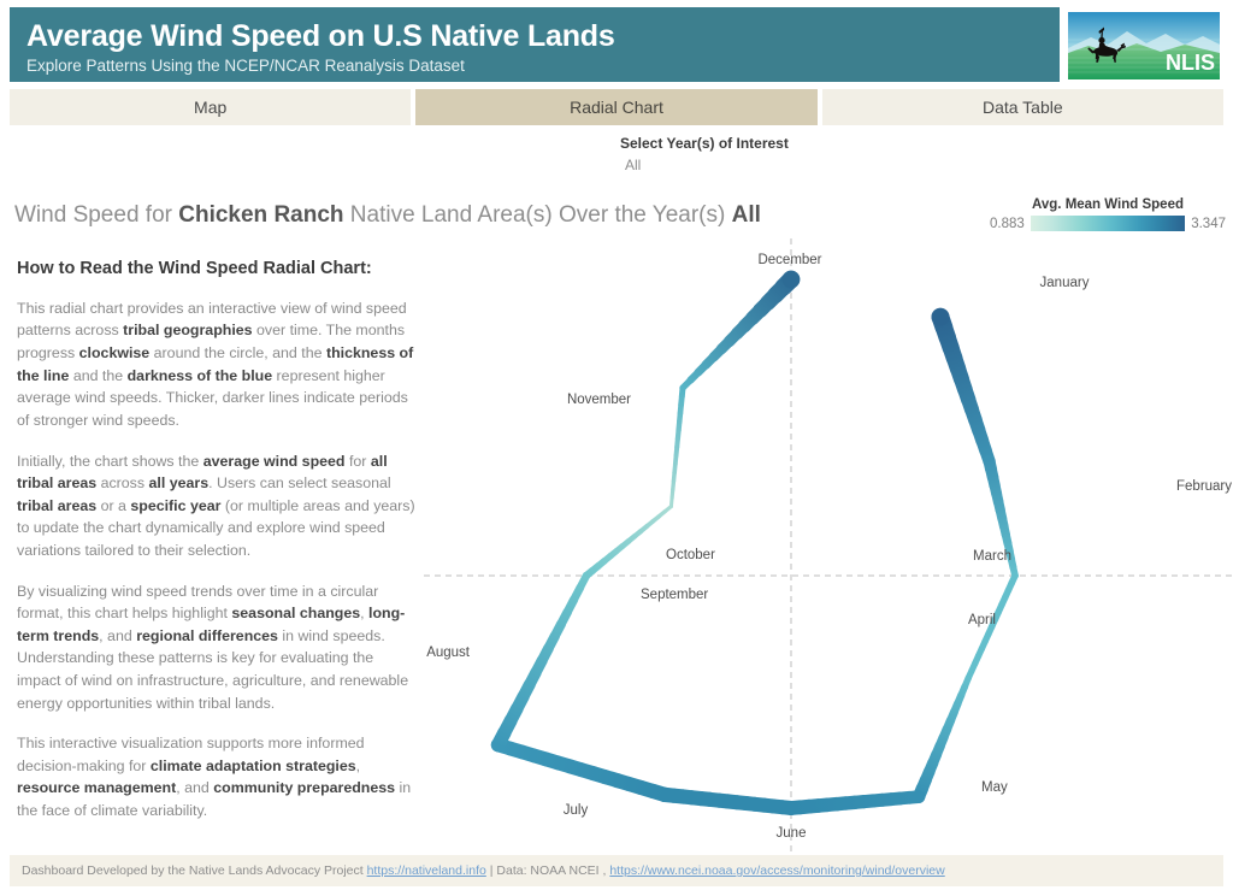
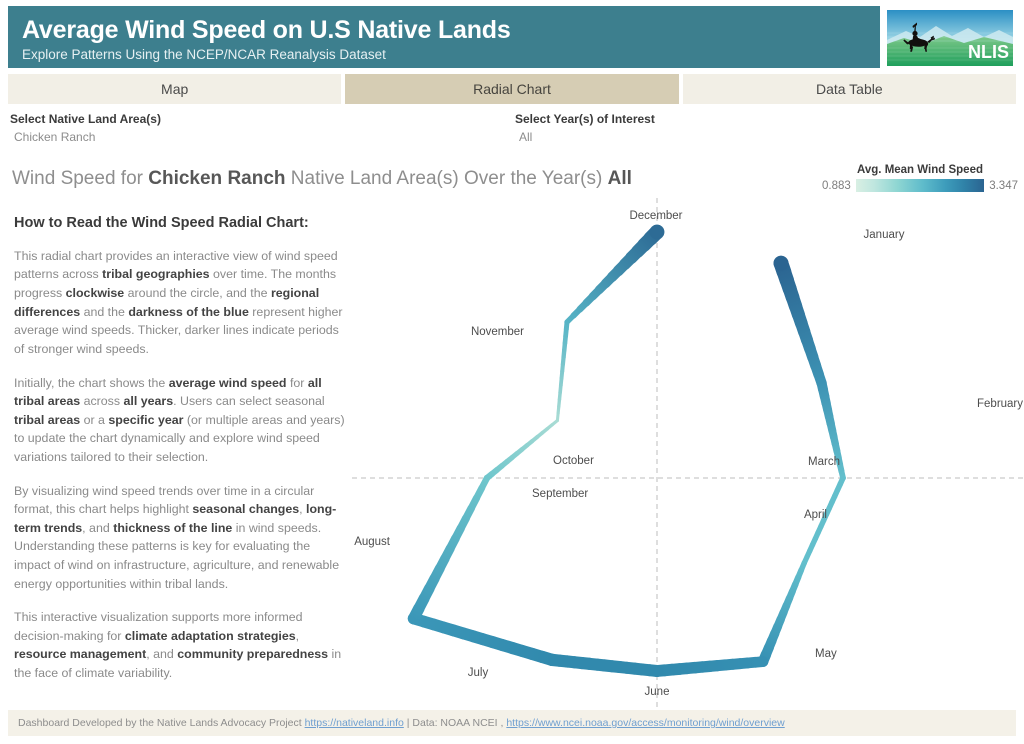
  Average Wind Speed on U.S Native Lands
  Explore Patterns Using the NCEP/NCAR Reanalysis Dataset
  NLIS
  Map
  Radial Chart
  Data Table
+ Select Native Land Area(s)
+ Chicken Ranch
  Select Year(s) of Interest
  All
  Wind Speed for Chicken Ranch Native Land Area(s) Over the Year(s) All
  Avg. Mean Wind Speed
  0.883
  3.347
  How to Read the Wind Speed Radial Chart:
- This radial chart provides an interactive view of wind speed patterns across tribal geographies over time. The months progress clockwise around the circle, and the thickness of the line and the darkness of the blue represent higher average wind speeds. Thicker, darker lines indicate periods of stronger wind speeds.
+ This radial chart provides an interactive view of wind speed patterns across tribal geographies over time. The months progress clockwise around the circle, and the regional differences and the darkness of the blue represent higher average wind speeds. Thicker, darker lines indicate periods of stronger wind speeds.
  Initially, the chart shows the average wind speed for all tribal areas across all years. Users can select seasonal tribal areas or a specific year (or multiple areas and years) to update the chart dynamically and explore wind speed variations tailored to their selection.
- By visualizing wind speed trends over time in a circular format, this chart helps highlight seasonal changes, long-term trends, and regional differences in wind speeds. Understanding these patterns is key for evaluating the impact of wind on infrastructure, agriculture, and renewable energy opportunities within tribal lands.
+ By visualizing wind speed trends over time in a circular format, this chart helps highlight seasonal changes, long-term trends, and thickness of the line in wind speeds. Understanding these patterns is key for evaluating the impact of wind on infrastructure, agriculture, and renewable energy opportunities within tribal lands.
  This interactive visualization supports more informed decision-making for climate adaptation strategies, resource management, and community preparedness in the face of climate variability.
  January
  February
  March
  April
  May
  June
  July
  August
  September
  October
  November
  December
  Dashboard Developed by the Native Lands Advocacy Project https://nativeland.info | Data: NOAA NCEI , https://www.ncei.noaa.gov/access/monitoring/wind/overview
